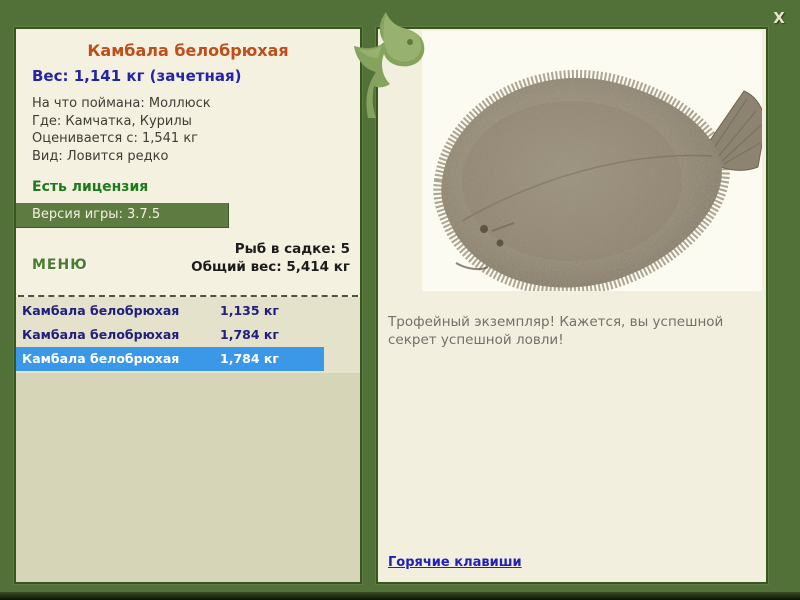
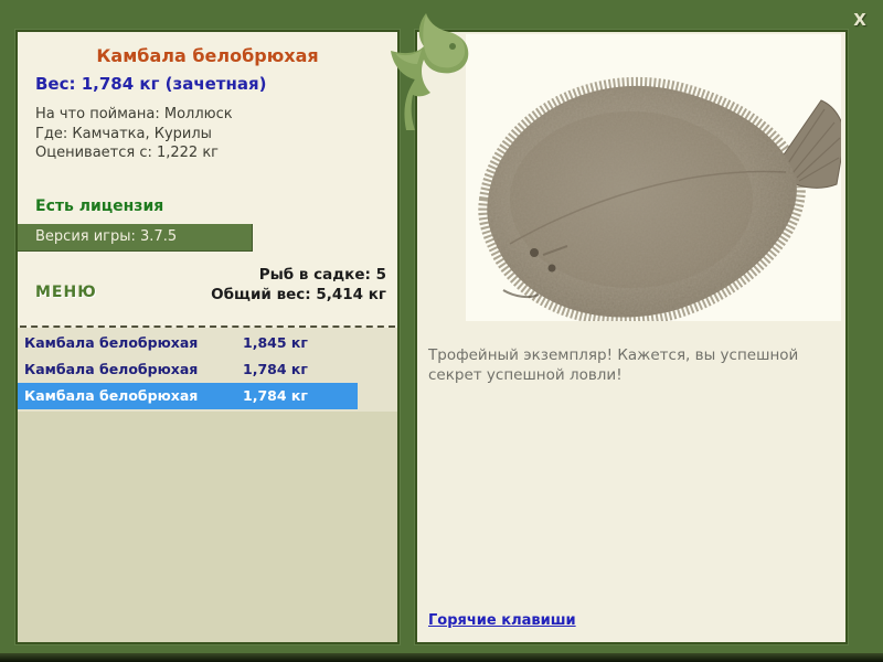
  X
  Камбала белобрюхая
- Вес: 1,141 кг (зачетная)
+ Вес: 1,784 кг (зачетная)
  На что поймана: Моллюск
  Где: Камчатка, Курилы
- Оценивается с: 1,541 кг
+ Оценивается с: 1,222 кг
- Вид: Ловится редко
  Есть лицензия
  Версия игры: 3.7.5
  МЕНЮ
  Рыб в садке: 5
  Общий вес: 5,414 кг
  Камбала белобрюхая
- 1,135 кг
+ 1,845 кг
  Камбала белобрюхая
  1,784 кг
  Камбала белобрюхая
  1,784 кг
  Трофейный экземпляр! Кажется, вы успешной секрет успешной ловли!
  Горячие клавиши
